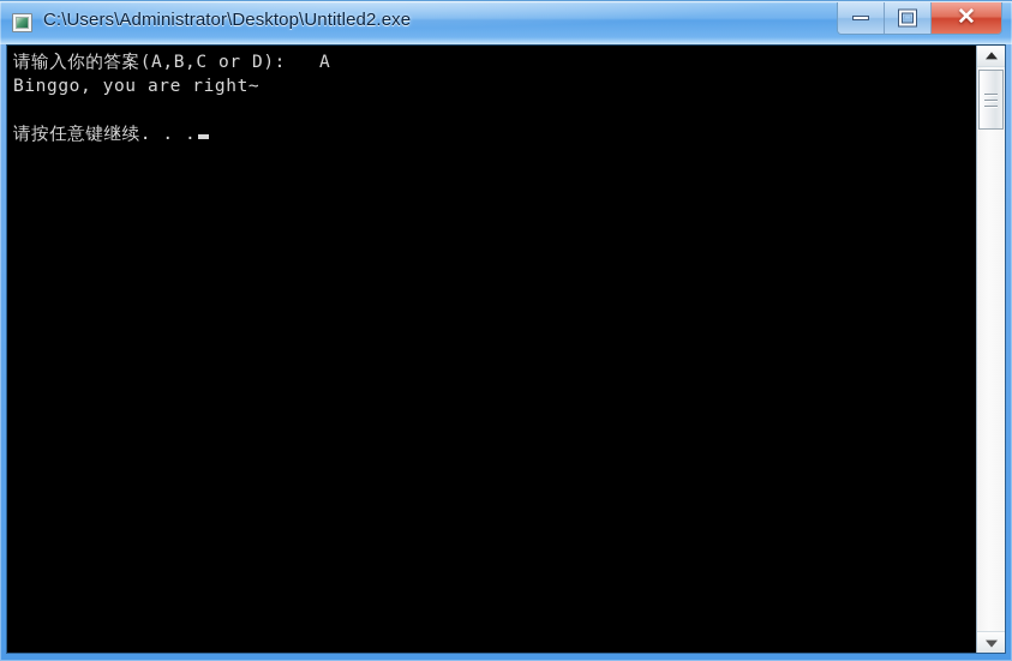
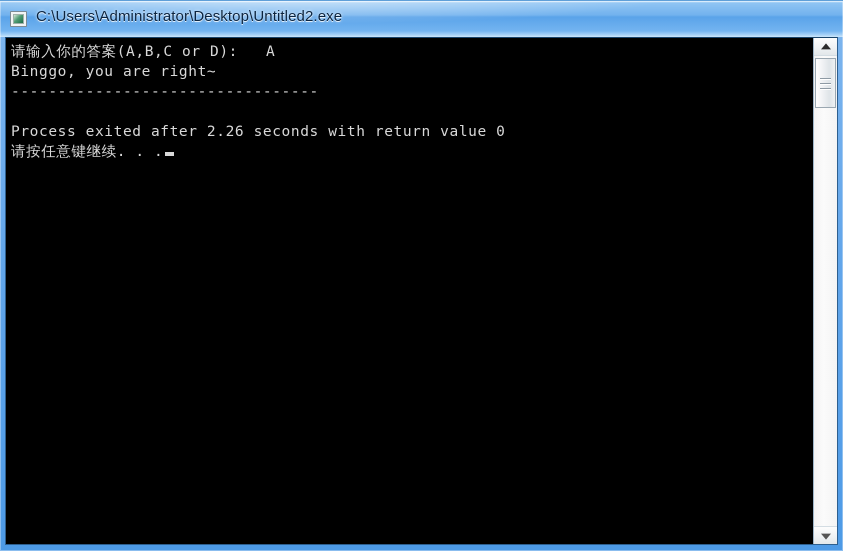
  C:\Users\Administrator\Desktop\Untitled2.exe
- ✕
  请输入你的答案(A,B,C or D): A
  Binggo, you are right~
+ ---------------------------------
+ Process exited after 2.26 seconds with return value 0
  请按任意键继续. . .
